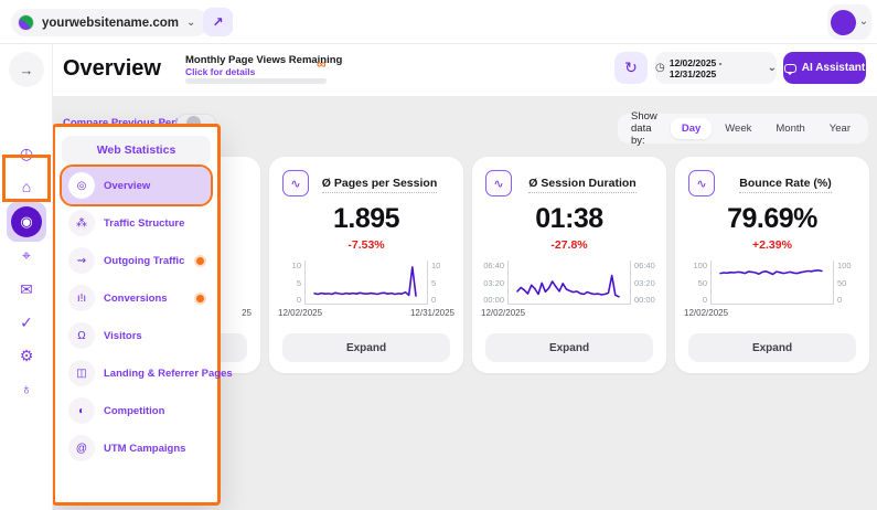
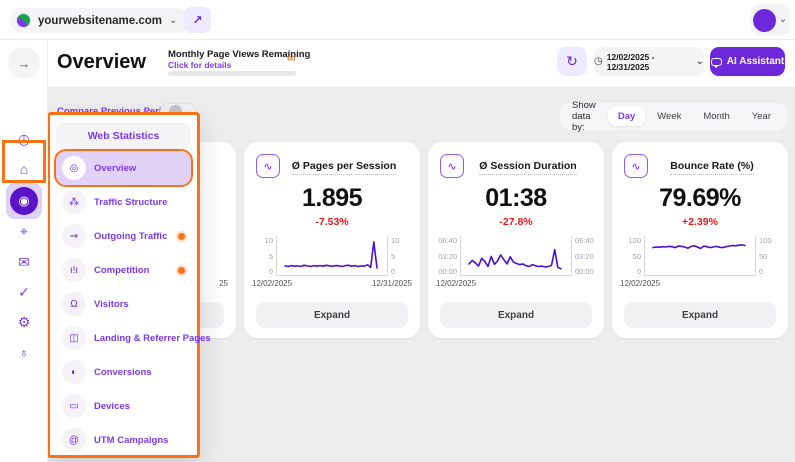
  yourwebsitename.com
  ⌄
  ↗
  ⌄
  →
  ◴
  ⌂
  ◉
  ⌖
  ✉
  ✓
  ⚙
  ♁
  Overview
  Monthly Page Views Remaining
  Click for details
  ∞
  ↻
  ◷
  12/02/2025 - 12/31/2025
  ⌄
  AI Assistant
  Show data by:
  Day
  Week
  Month
  Year
  25
  ∿
  Ø Pages per Session
  1.895
  -7.53%
  10
  5
  0
  10
  5
  0
  12/02/2025
  12/31/2025
  Expand
  ∿
  Ø Session Duration
  01:38
  -27.8%
  06:40
  03:20
  00:00
  06:40
  03:20
  00:00
  12/02/2025
  Expand
  ∿
  Bounce Rate (%)
  79.69%
  +2.39%
  100
  50
  0
  100
  50
  0
  12/02/2025
  Expand
  Web Statistics
  ◎
  Overview
  ⁂
  Traffic Structure
  ⇝
  Outgoing Traffic
  ı!ı
- Conversions
+ Competition
  Ω
  Visitors
  ◫
  Landing & Referrer Pages
  ◐
- Competition
+ Conversions
+ ▭
+ Devices
  @
  UTM Campaigns
